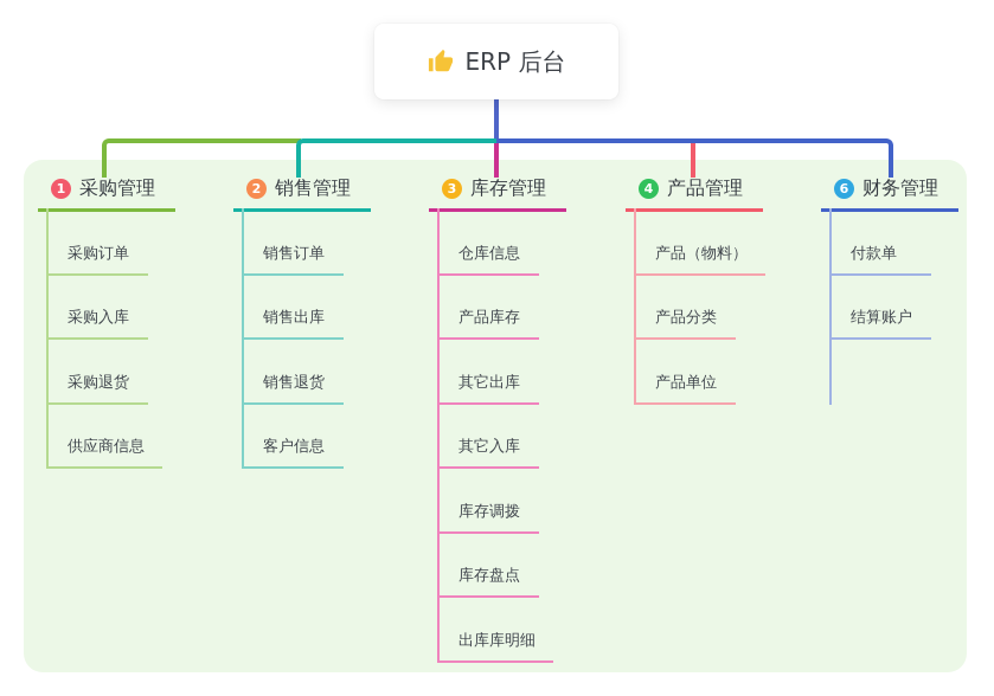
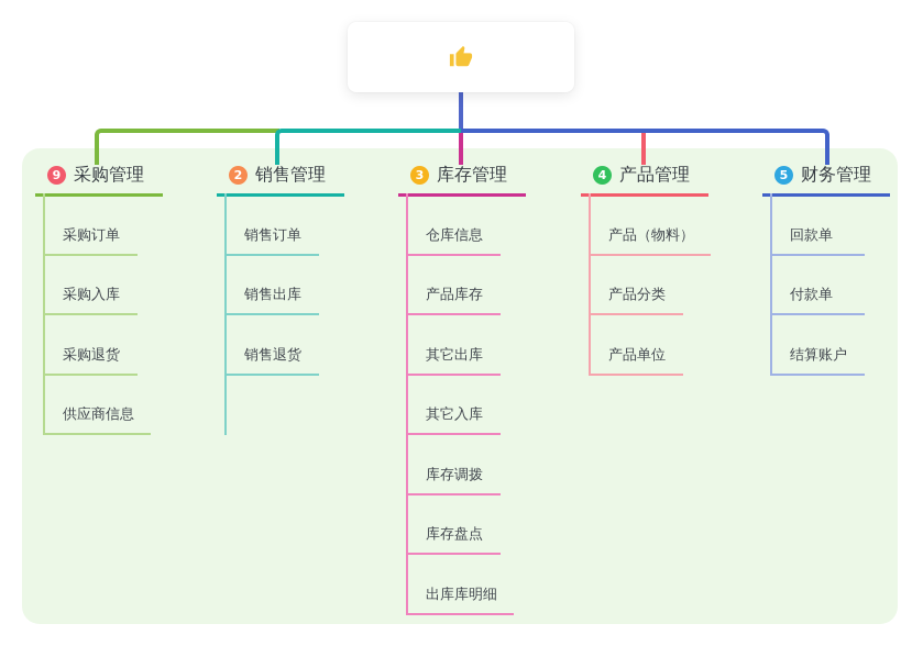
- ERP 后台
- 1
+ 9
  采购管理
  采购订单
  采购入库
  采购退货
  供应商信息
  2
  销售管理
  销售订单
  销售出库
  销售退货
- 客户信息
  3
  库存管理
  仓库信息
  产品库存
  其它出库
  其它入库
  库存调拨
  库存盘点
  出库库明细
  4
  产品管理
  产品（物料）
  产品分类
  产品单位
- 6
+ 5
  财务管理
+ 回款单
  付款单
  结算账户
